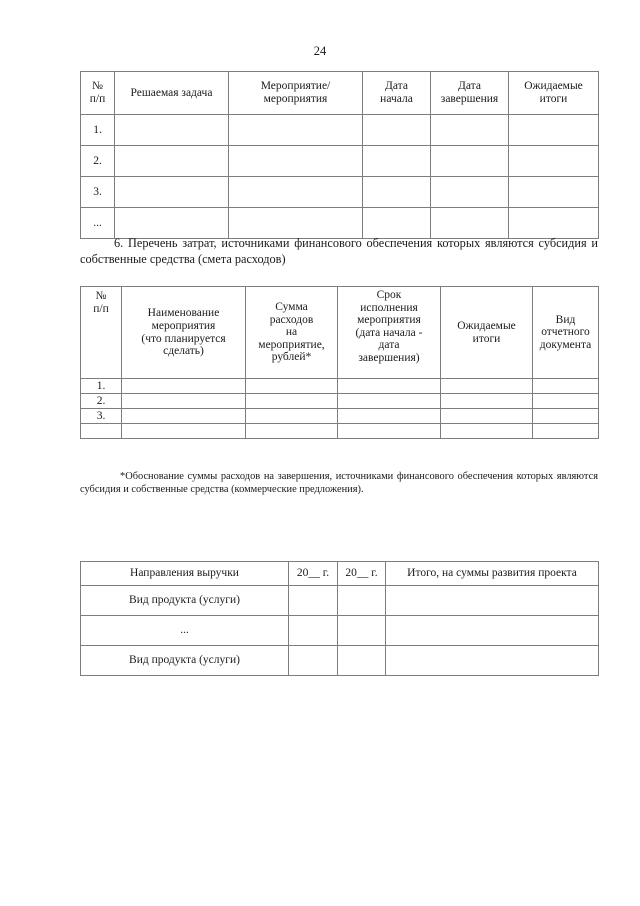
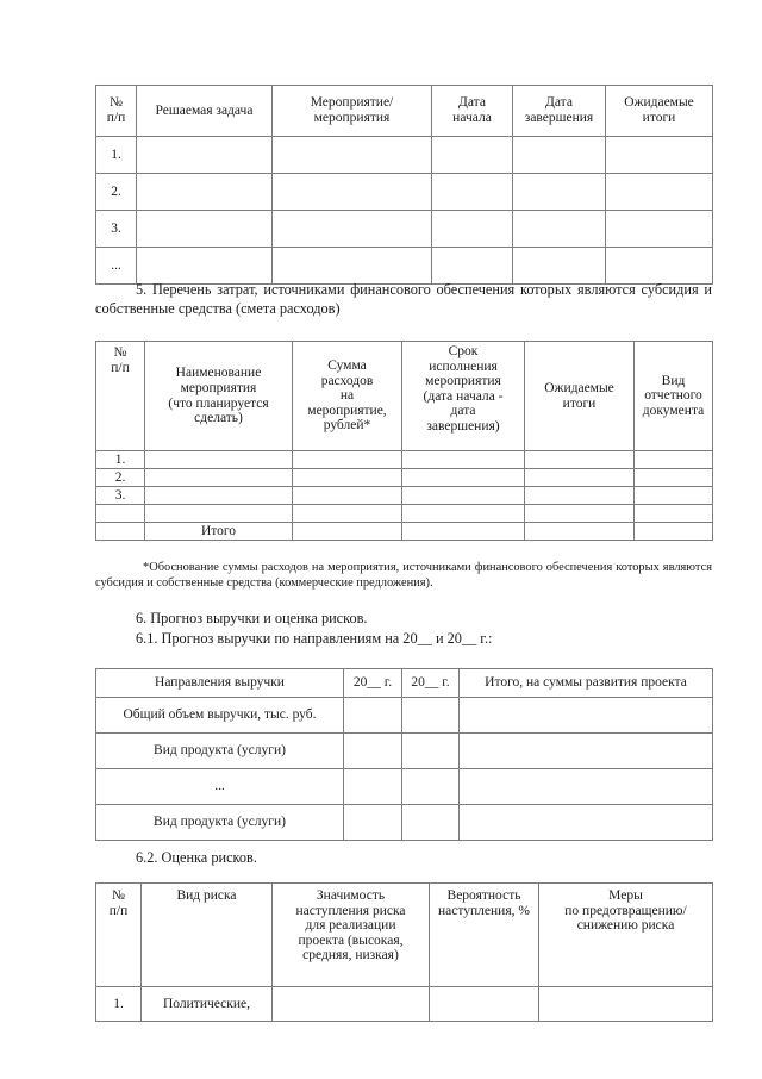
- 24
  № п/п	Решаемая задача	Мероприятие/ мероприятия	Дата начала	Дата завершения	Ожидаемые итоги
  1.
  2.
  3.
  ...
- 6. Перечень затрат, источниками финансового обеспечения которых являются субсидия и собственные средства (смета расходов)
+ 5. Перечень затрат, источниками финансового обеспечения которых являются субсидия и собственные средства (смета расходов)
  № п/п	Наименование мероприятия (что планируется сделать)	Сумма расходов на мероприятие, рублей*	Срок исполнения мероприятия (дата начала - дата завершения)	Ожидаемые итоги	Вид отчетного документа
  1.
  2.
  3.
+ 	Итого
- *Обоснование суммы расходов на завершения, источниками финансового обеспечения которых являются субсидия и собственные средства (коммерческие предложения).
+ *Обоснование суммы расходов на мероприятия, источниками финансового обеспечения которых являются субсидия и собственные средства (коммерческие предложения).
+ 6. Прогноз выручки и оценка рисков.
+ 6.1. Прогноз выручки по направлениям на 20__ и 20__ г.:
  Направления выручки	20__ г.	20__ г.	Итого, на суммы развития проекта
+ Общий объем выручки, тыс. руб.
  Вид продукта (услуги)
  ...
  Вид продукта (услуги)
+ 6.2. Оценка рисков.
+ № п/п	Вид риска	Значимость наступления риска для реализации проекта (высокая, средняя, низкая)	Вероятность наступления, %	Меры по предотвращению/ снижению риска
+ 1.	Политические,
